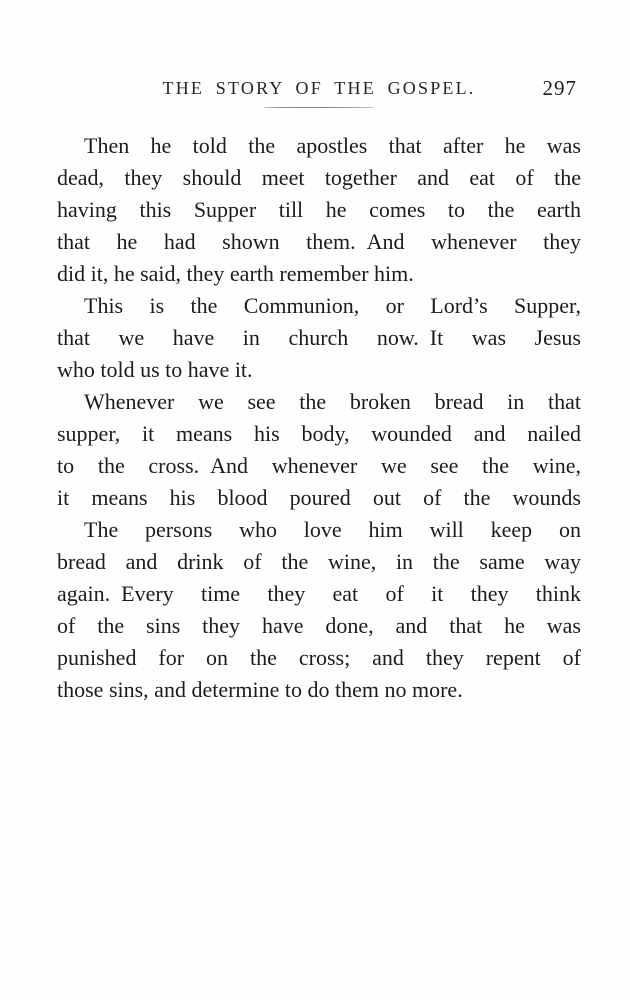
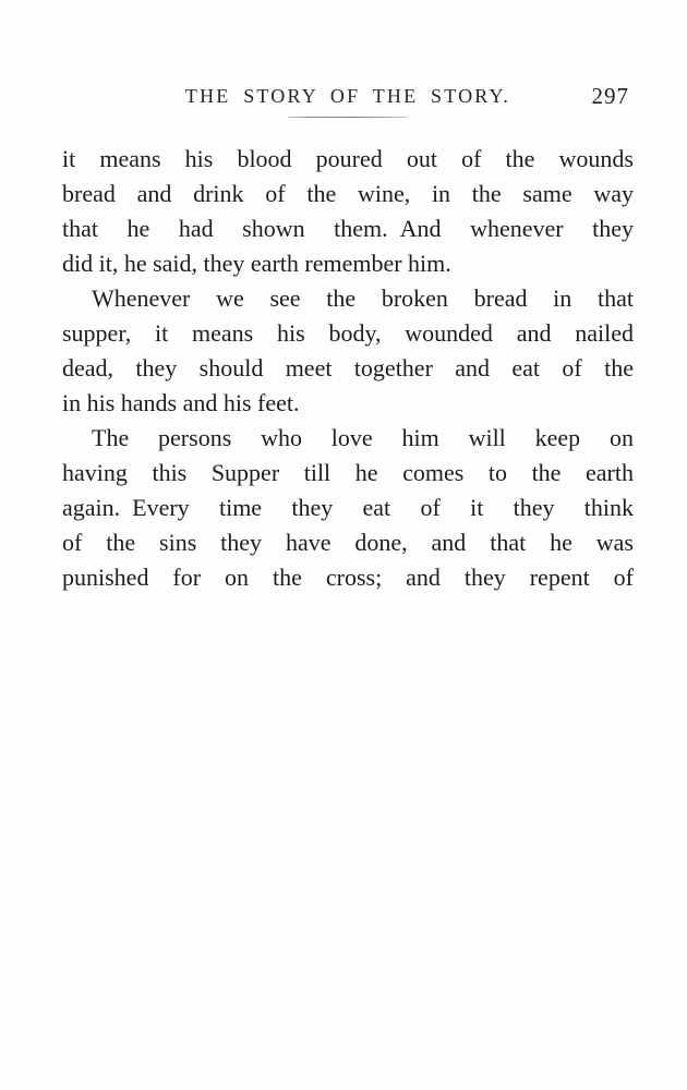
- THE STORY OF THE GOSPEL.
+ THE STORY OF THE STORY.
  297
- Then he told the apostles that after he was
- dead, they should meet together and eat of the
+ it means his blood poured out of the wounds
- having this Supper till he comes to the earth
+ bread and drink of the wine, in the same way
  that he had shown them. And whenever they
  did it, he said, they earth remember him.
- This is the Communion, or Lord’s Supper,
- that we have in church now. It was Jesus
- who told us to have it.
  Whenever we see the broken bread in that
  supper, it means his body, wounded and nailed
- to the cross. And whenever we see the wine,
- it means his blood poured out of the wounds
+ dead, they should meet together and eat of the
+ in his hands and his feet.
  The persons who love him will keep on
- bread and drink of the wine, in the same way
+ having this Supper till he comes to the earth
  again. Every time they eat of it they think
  of the sins they have done, and that he was
  punished for on the cross; and they repent of
- those sins, and determine to do them no more.
